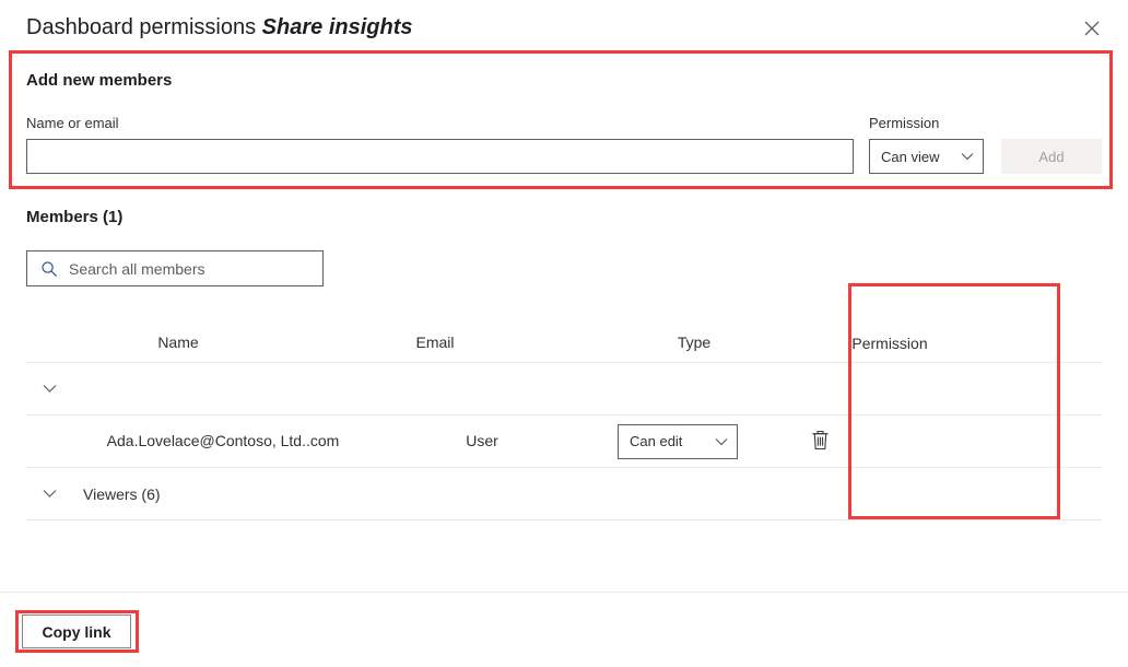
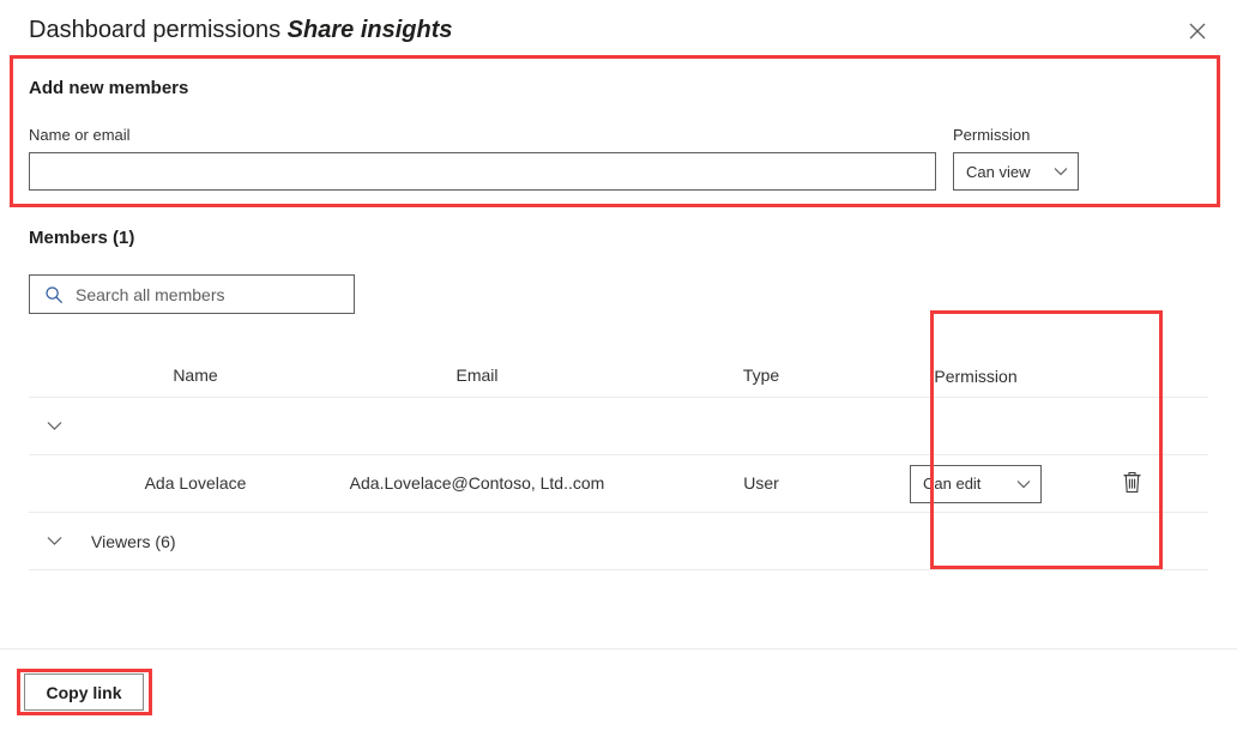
  Dashboard permissions Share insights
  Add new members
  Name or email
  Permission
  Can view
- Add
  Members (1)
  Search all members
  Name
  Email
  Type
  Permission
+ Ada Lovelace
  Ada.Lovelace@Contoso, Ltd..com
  User
  Can edit
  Viewers (6)
  Copy link
